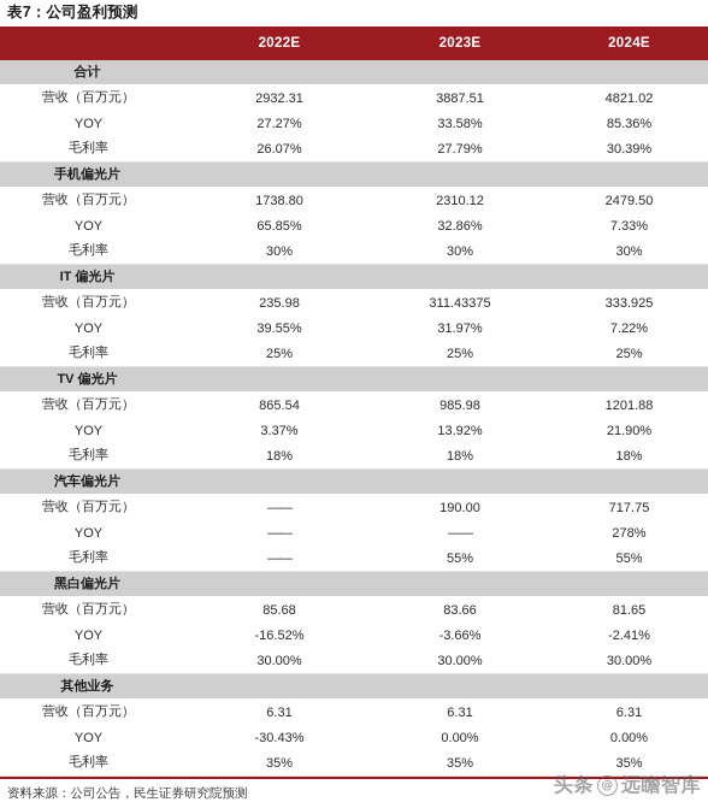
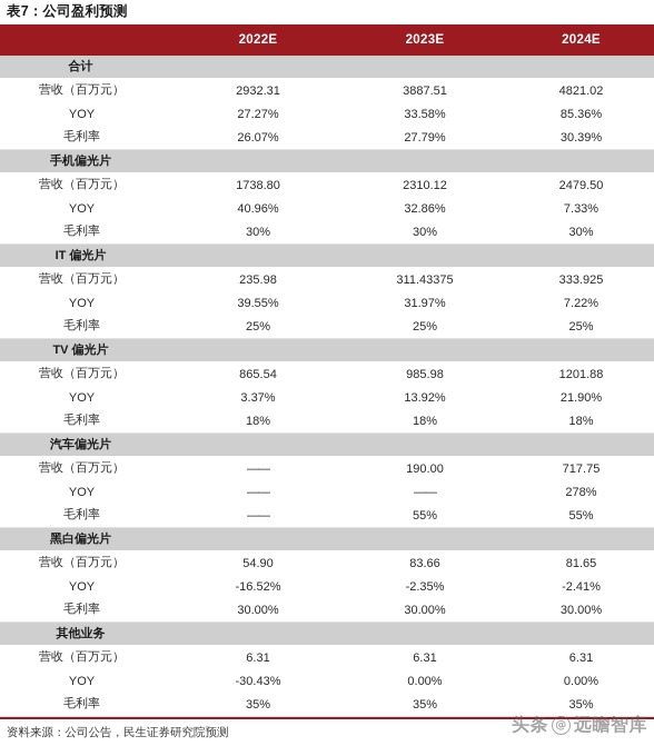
  表7：公司盈利预测
  	2022E	2023E	2024E
  合计
  营收（百万元）	2932.31	3887.51	4821.02
  YOY	27.27%	33.58%	85.36%
  毛利率	26.07%	27.79%	30.39%
  手机偏光片
  营收（百万元）	1738.80	2310.12	2479.50
- YOY	65.85%	32.86%	7.33%
+ YOY	40.96%	32.86%	7.33%
  毛利率	30%	30%	30%
  IT 偏光片
  营收（百万元）	235.98	311.43375	333.925
  YOY	39.55%	31.97%	7.22%
  毛利率	25%	25%	25%
  TV 偏光片
  营收（百万元）	865.54	985.98	1201.88
  YOY	3.37%	13.92%	21.90%
  毛利率	18%	18%	18%
  汽车偏光片
  营收（百万元）	——	190.00	717.75
  YOY	——	——	278%
  毛利率	——	55%	55%
  黑白偏光片
- 营收（百万元）	85.68	83.66	81.65
+ 营收（百万元）	54.90	83.66	81.65
- YOY	-16.52%	-3.66%	-2.41%
+ YOY	-16.52%	-2.35%	-2.41%
  毛利率	30.00%	30.00%	30.00%
  其他业务
  营收（百万元）	6.31	6.31	6.31
  YOY	-30.43%	0.00%	0.00%
  毛利率	35%	35%	35%
  资料来源：公司公告，民生证券研究院预测
  头条
  @
  远瞻智库
